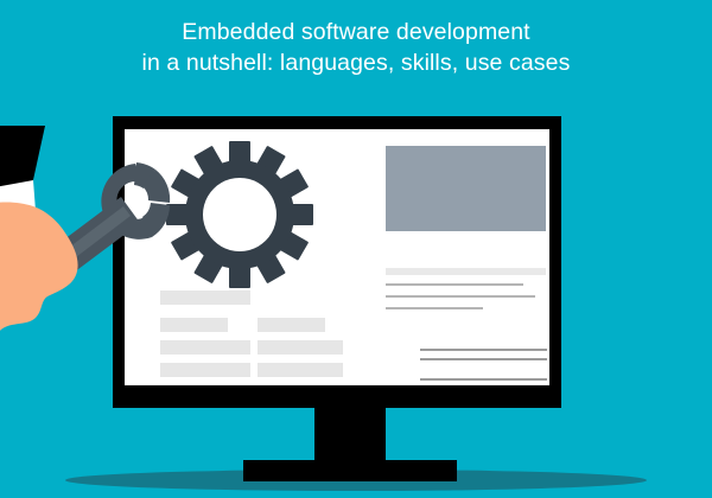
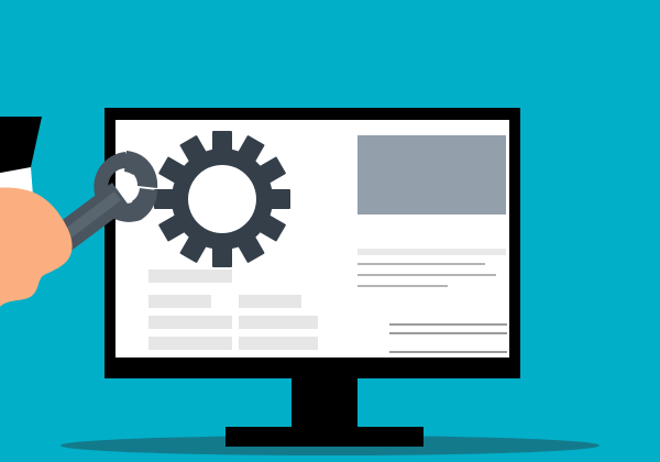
- Embedded software development
- in a nutshell: languages, skills, use cases
